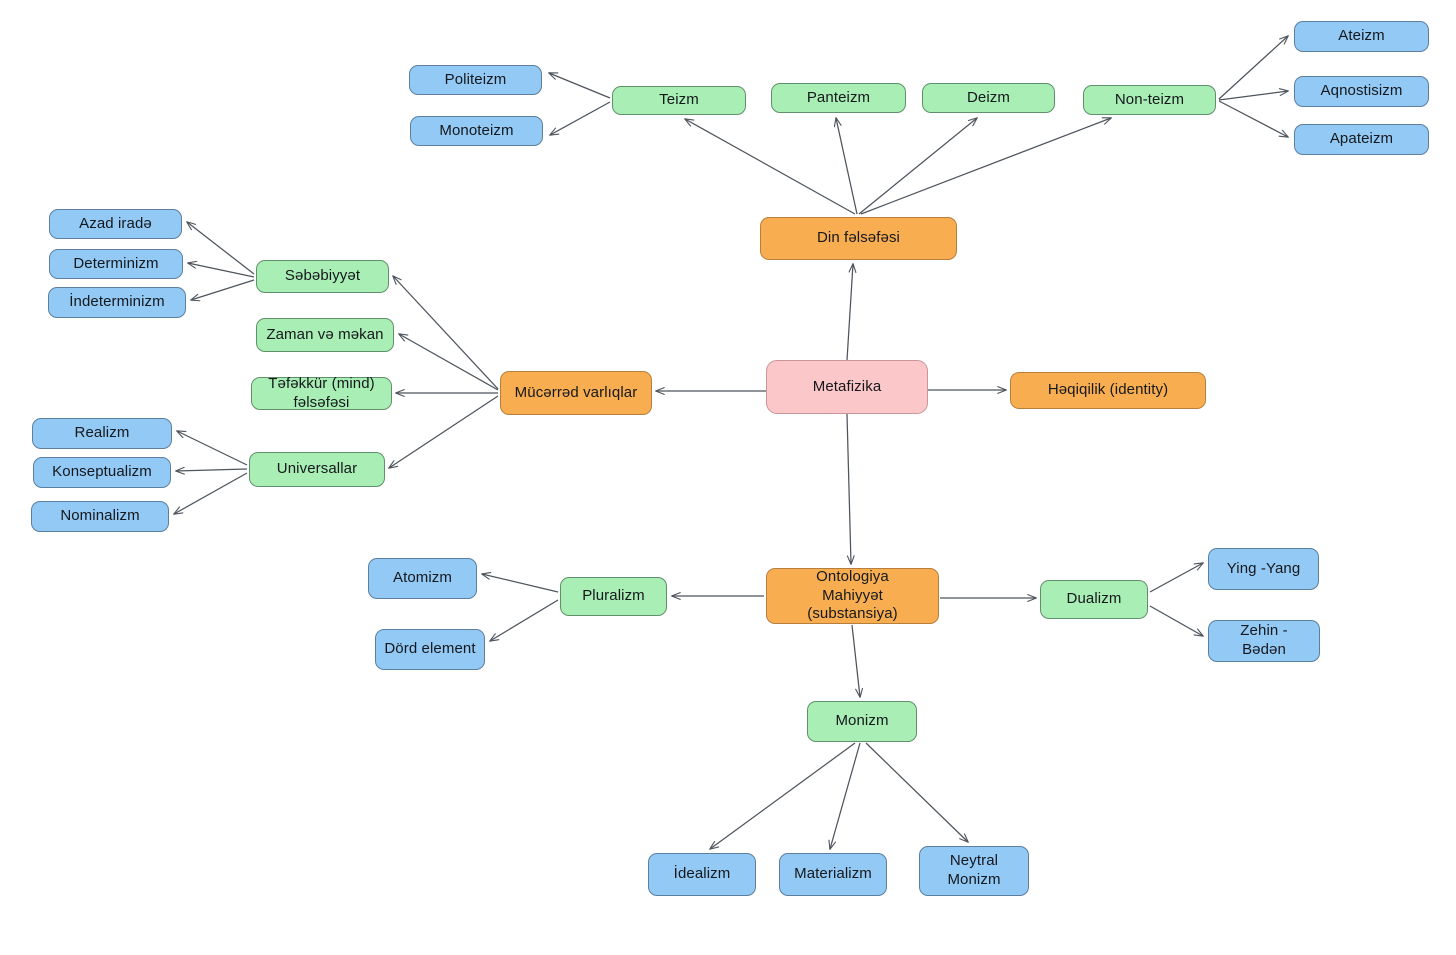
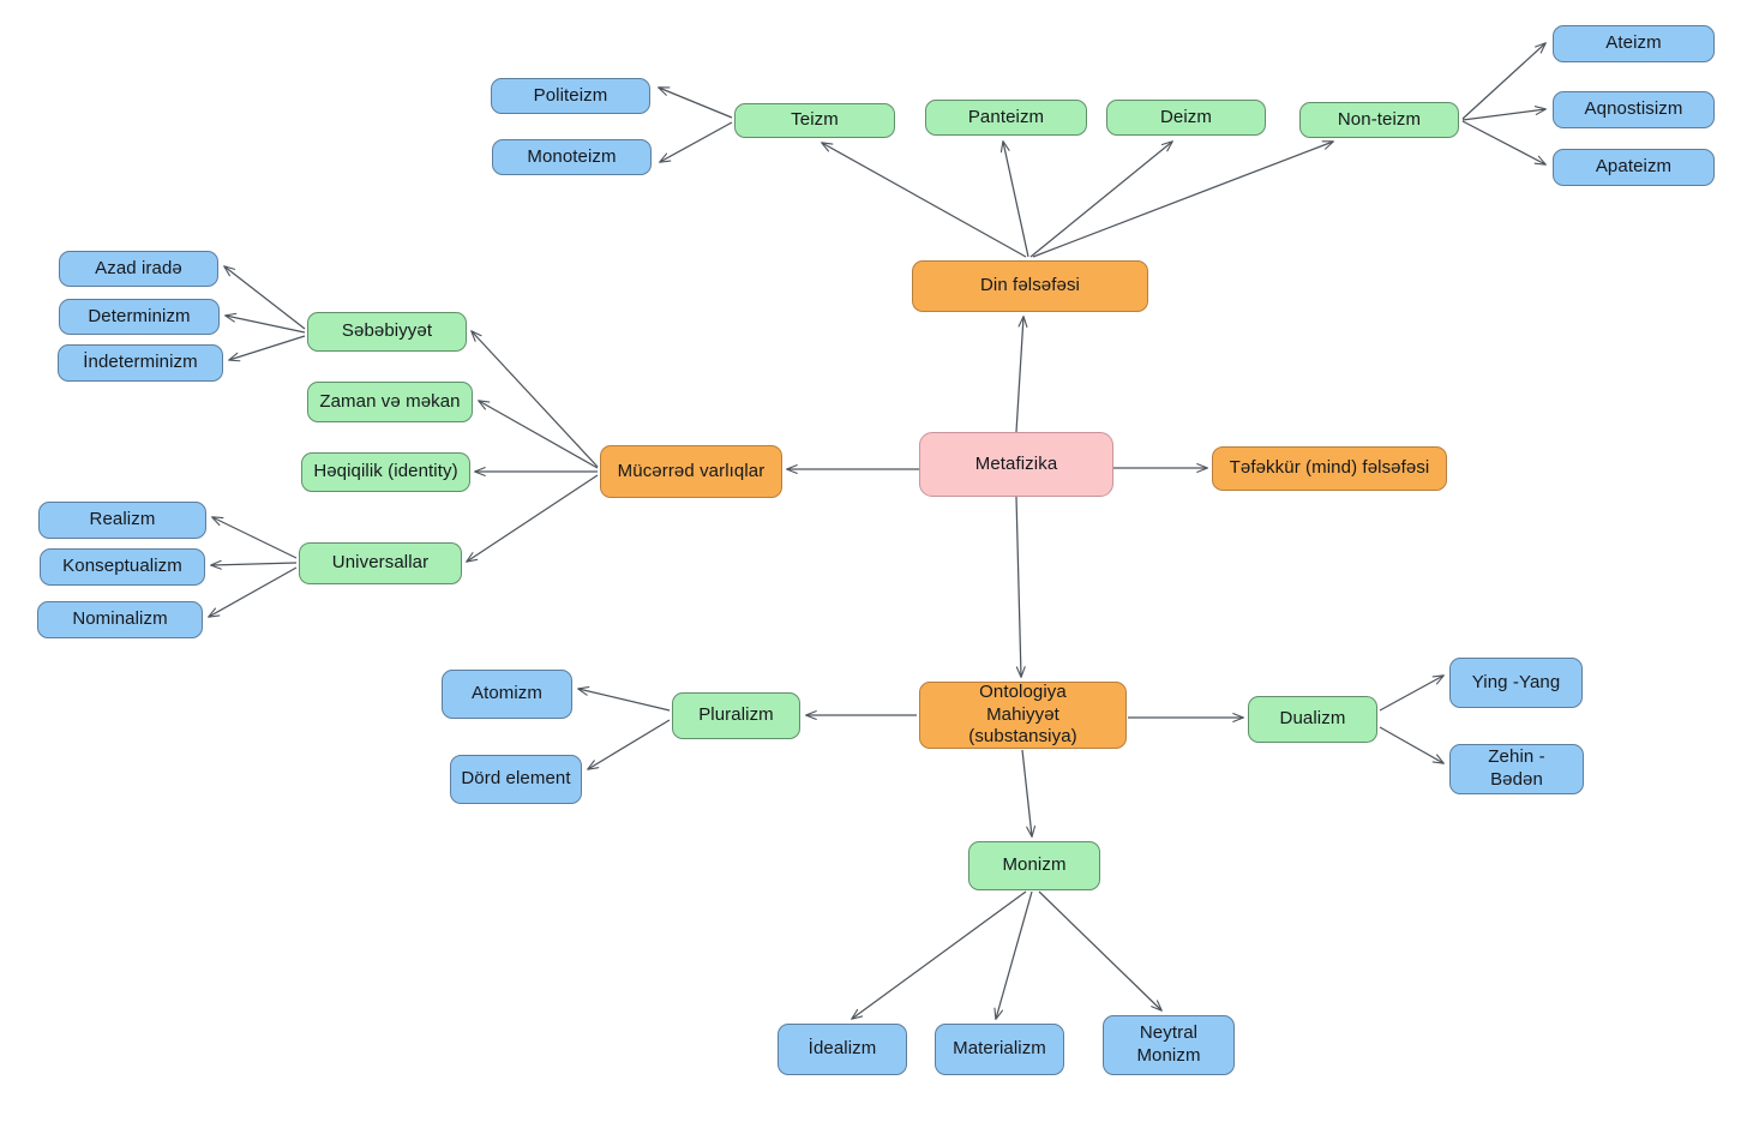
  Metafizika
  Din fəlsəfəsi
- Həqiqilik (identity)
+ Təfəkkür (mind) fəlsəfəsi
  Mücərrəd varlıqlar
  Ontologiya
  Mahiyyət (substansiya)
  Teizm
  Panteizm
  Deizm
  Non-teizm
  Politeizm
  Monoteizm
  Ateizm
  Aqnostisizm
  Apateizm
  Səbəbiyyət
  Zaman və məkan
- Təfəkkür (mind) fəlsəfəsi
+ Həqiqilik (identity)
  Universallar
  Azad iradə
  Determinizm
  İndeterminizm
  Realizm
  Konseptualizm
  Nominalizm
  Pluralizm
  Dualizm
  Monizm
  Atomizm
  Dörd element
  Ying -Yang
  Zehin - Bədən
  İdealizm
  Materializm
  Neytral
  Monizm
